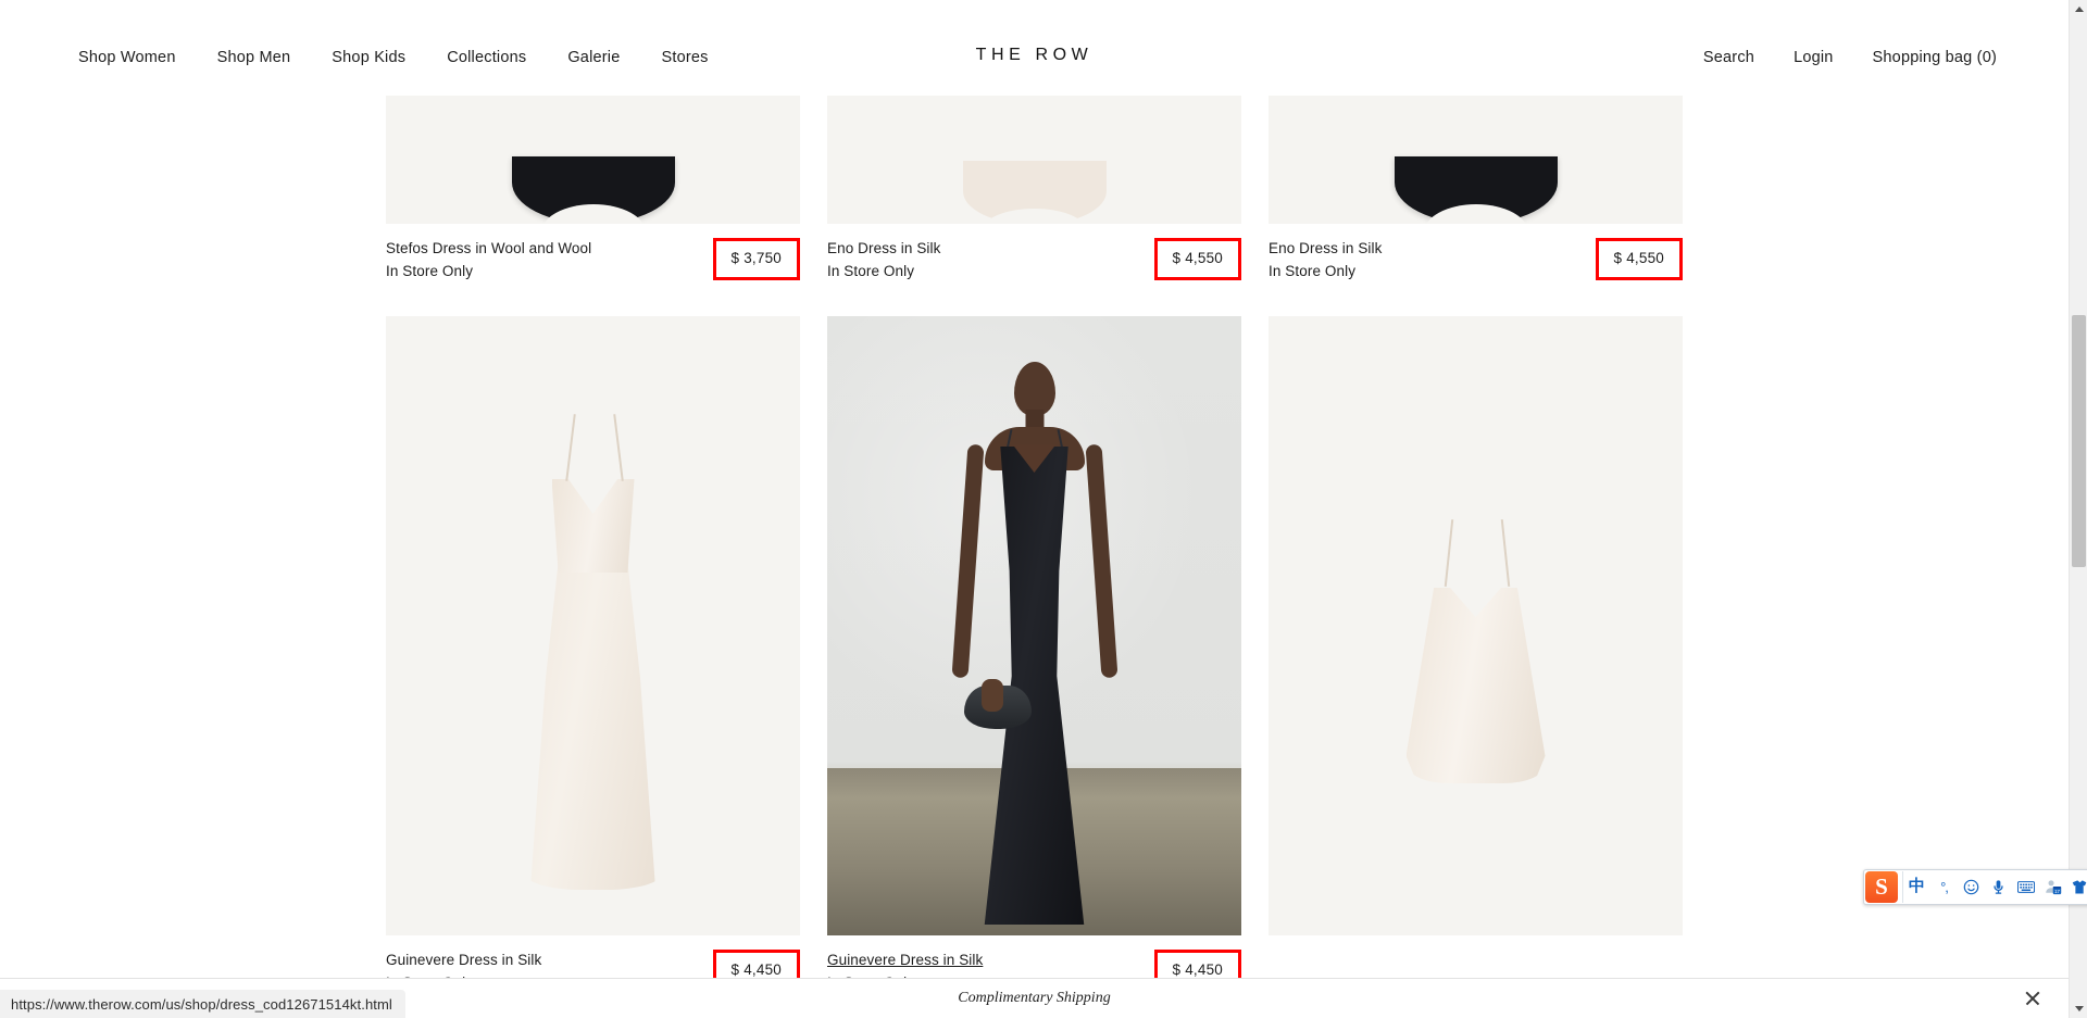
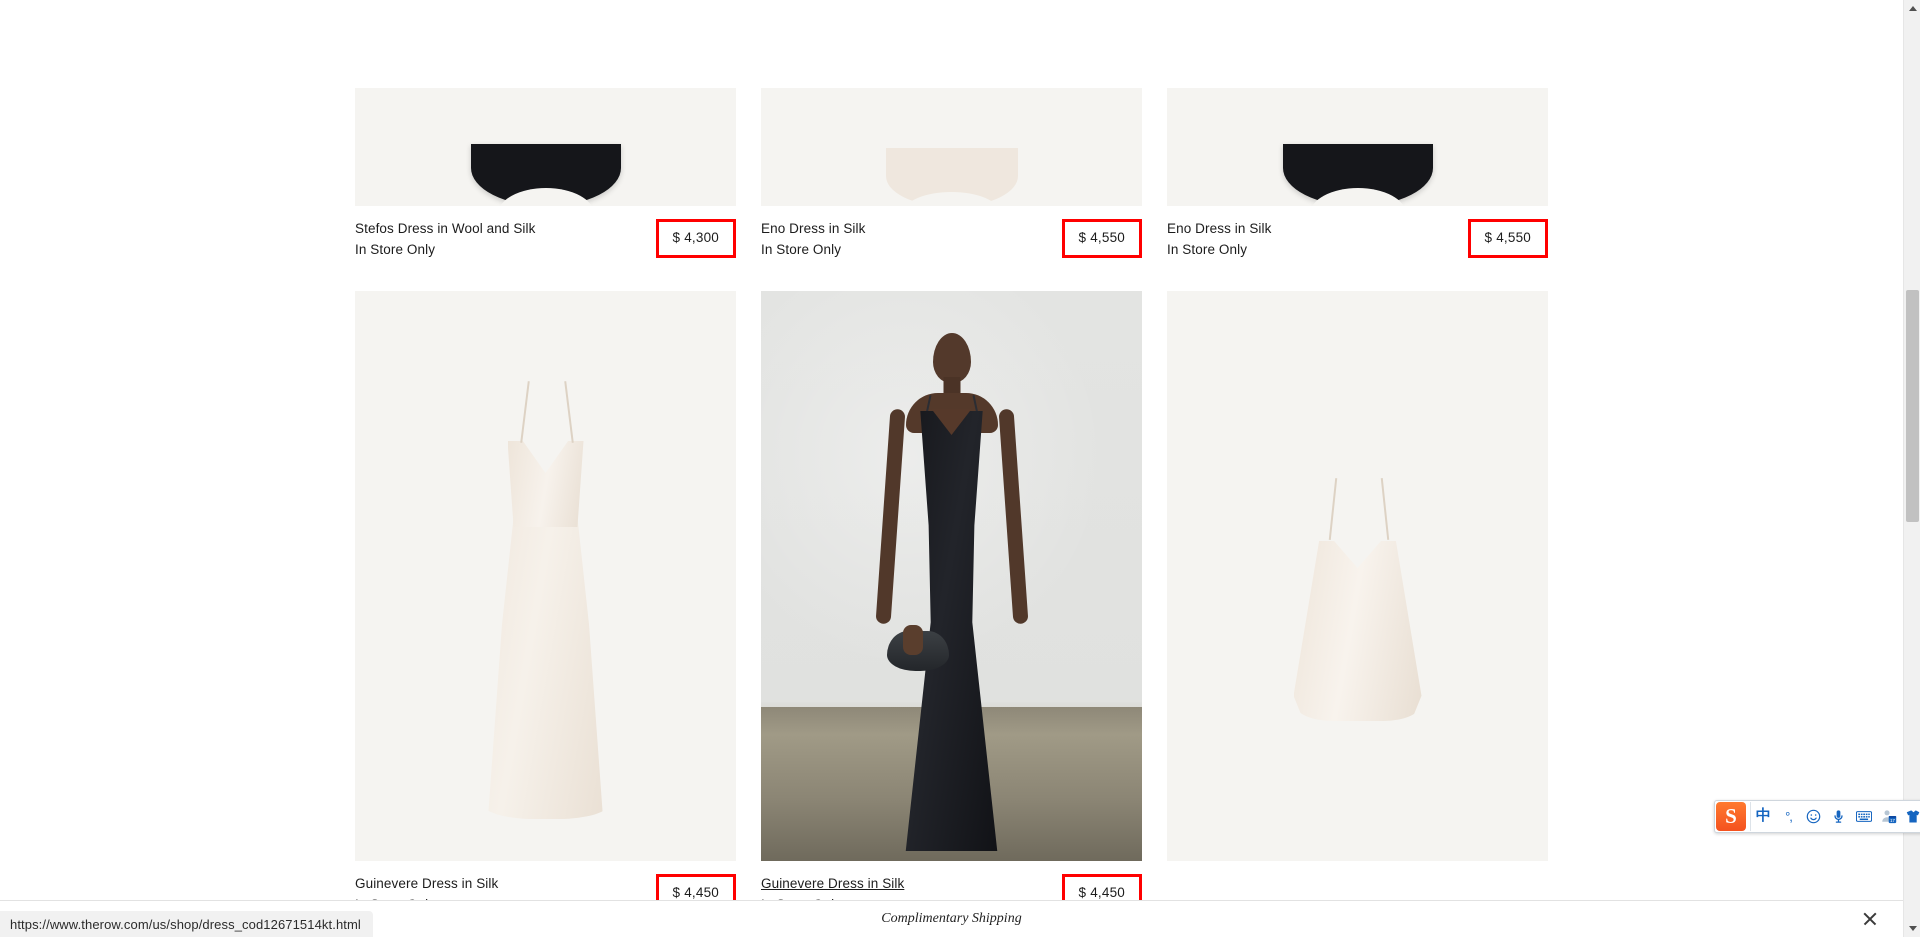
- Shop Women
- Shop Men
- Shop Kids
- Collections
- Galerie
- Stores
- THE ROW
- Search
- Login
- Shopping bag (0)
- Stefos Dress in Wool and Wool
+ Stefos Dress in Wool and Silk
  In Store Only
- $ 3,750
+ $ 4,300
  Eno Dress in Silk
  In Store Only
  $ 4,550
  Eno Dress in Silk
  In Store Only
  $ 4,550
  Guinevere Dress in Silk
  $ 4,450
  Guinevere Dress in Silk
  $ 4,450
  Complimentary Shipping
  https://www.therow.com/us/shop/dress_cod12671514kt.html
  S
  中
  °,
